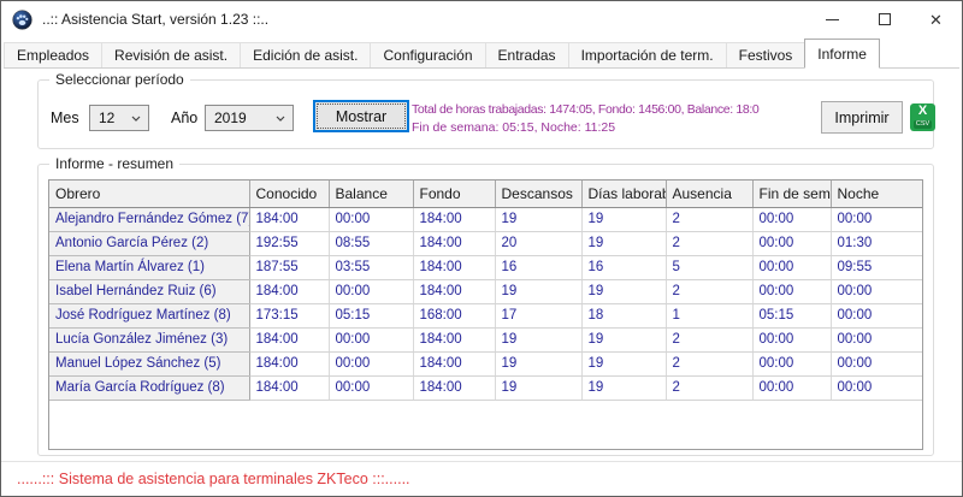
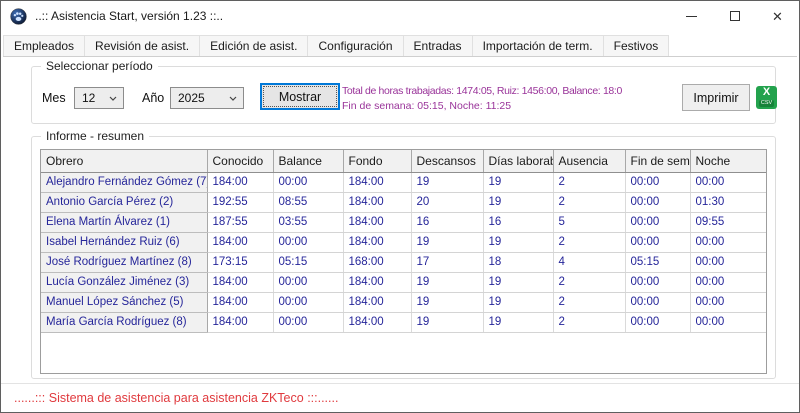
  ..:: Asistencia Start, versión 1.23 ::..
  ✕
  Empleados
  Revisión de asist.
  Edición de asist.
  Configuración
  Entradas
  Importación de term.
  Festivos
- Informe
  Seleccionar período
  Mes
  12
  Año
- 2019
+ 2025
  Mostrar
- Total de horas trabajadas: 1474:05, Fondo: 1456:00, Balance: 18:0
+ Total de horas trabajadas: 1474:05, Ruiz: 1456:00, Balance: 18:0
  Fin de semana: 05:15, Noche: 11:25
  Imprimir
  X
  Informe - resumen
  Obrero	Conocido	Balance	Fondo	Descansos	Días labora	Ausencia	Fin de sem	Noche
  Alejandro Fernández Gómez (7	184:00	00:00	184:00	19	19	2	00:00	00:00
  Antonio García Pérez (2)	192:55	08:55	184:00	20	19	2	00:00	01:30
  Elena Martín Álvarez (1)	187:55	03:55	184:00	16	16	5	00:00	09:55
  Isabel Hernández Ruiz (6)	184:00	00:00	184:00	19	19	2	00:00	00:00
- José Rodríguez Martínez (8)	173:15	05:15	168:00	17	18	1	05:15	00:00
+ José Rodríguez Martínez (8)	173:15	05:15	168:00	17	18	4	05:15	00:00
  Lucía González Jiménez (3)	184:00	00:00	184:00	19	19	2	00:00	00:00
  Manuel López Sánchez (5)	184:00	00:00	184:00	19	19	2	00:00	00:00
  María García Rodríguez (8)	184:00	00:00	184:00	19	19	2	00:00	00:00
- ......::: Sistema de asistencia para terminales ZKTeco :::......
+ ......::: Sistema de asistencia para asistencia ZKTeco :::......
